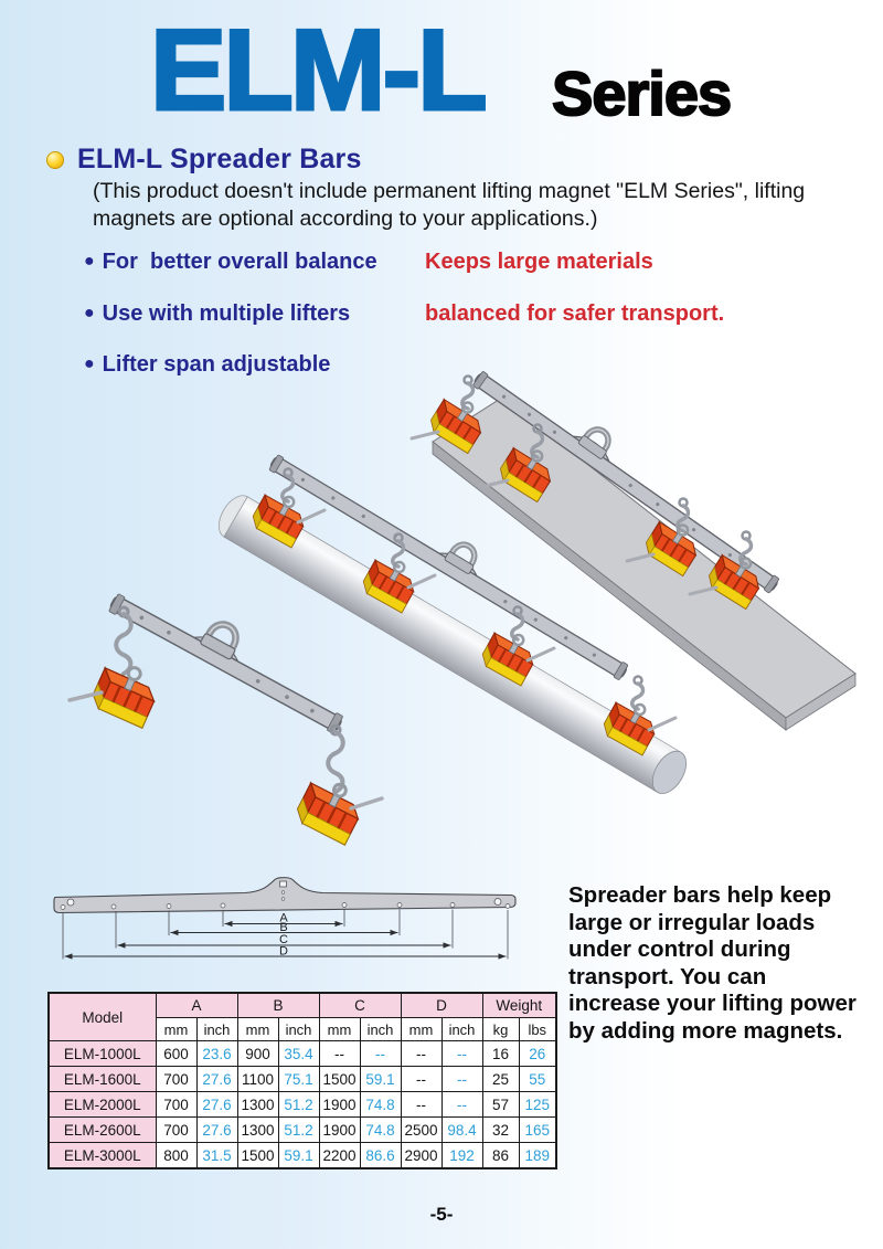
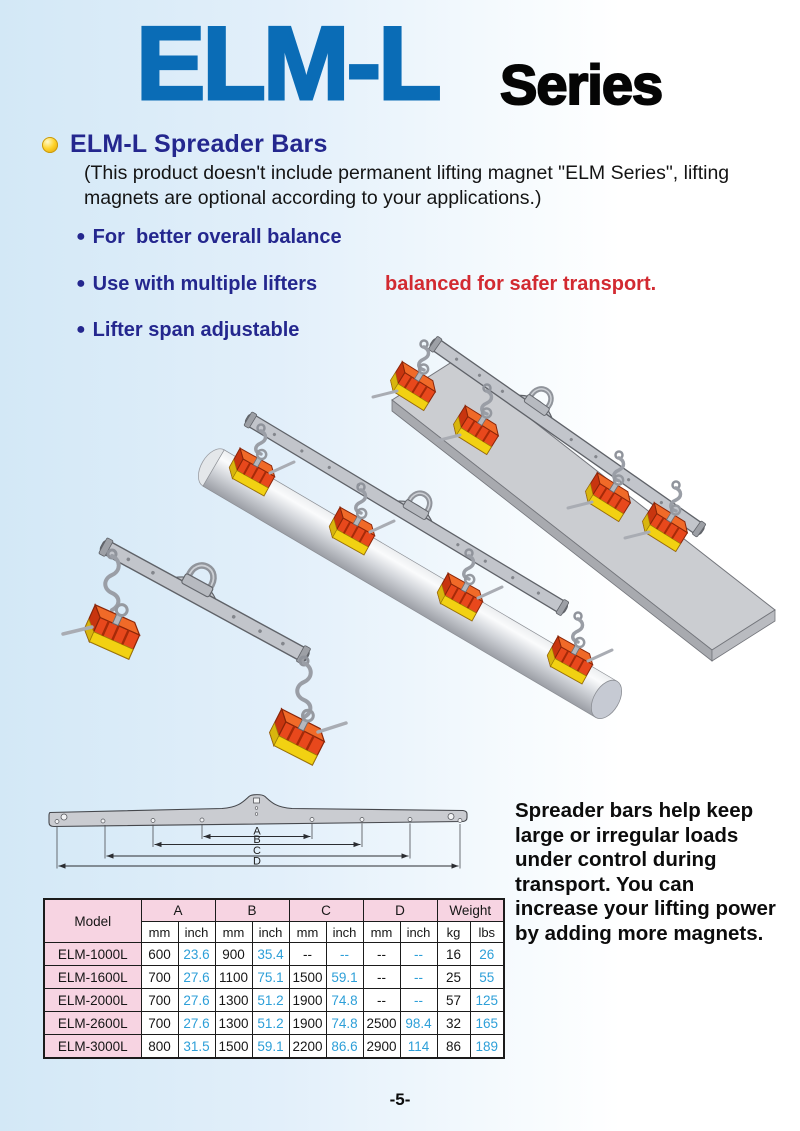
  ELM-L
  Series
  ELM-L Spreader Bars
  (This product doesn't include permanent lifting magnet "ELM Series", lifting
  magnets are optional according to your applications.)
  ● For better overall balance
  ● Use with multiple lifters
  ● Lifter span adjustable
- Keeps large materials
  balanced for safer transport.
  A
  B
  C
  D
  Spreader bars help keep
  large or irregular loads
  under control during
  transport. You can
  increase your lifting power
  by adding more magnets.
  Model	A	B	C	D	Weight
  mm	inch	mm	inch	mm	inch	mm	inch	kg	lbs
  ELM-1000L	600	23.6	900	35.4	--	--	--	--	16	26
  ELM-1600L	700	27.6	1100	75.1	1500	59.1	--	--	25	55
  ELM-2000L	700	27.6	1300	51.2	1900	74.8	--	--	57	125
  ELM-2600L	700	27.6	1300	51.2	1900	74.8	2500	98.4	32	165
- ELM-3000L	800	31.5	1500	59.1	2200	86.6	2900	192	86	189
+ ELM-3000L	800	31.5	1500	59.1	2200	86.6	2900	114	86	189
  -5-
